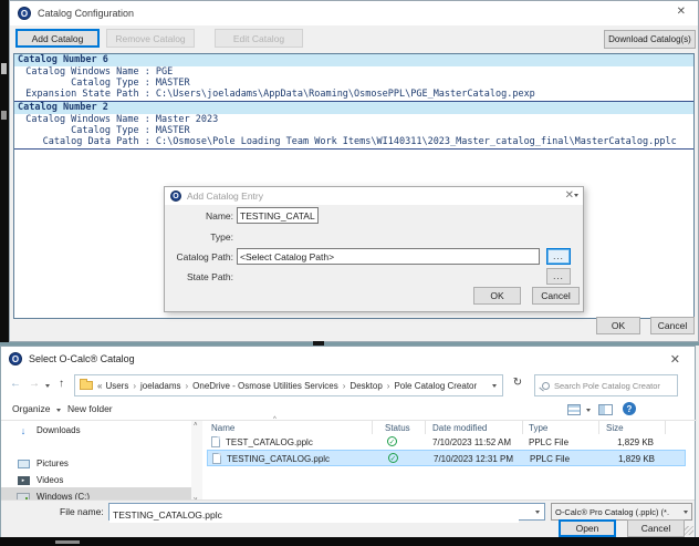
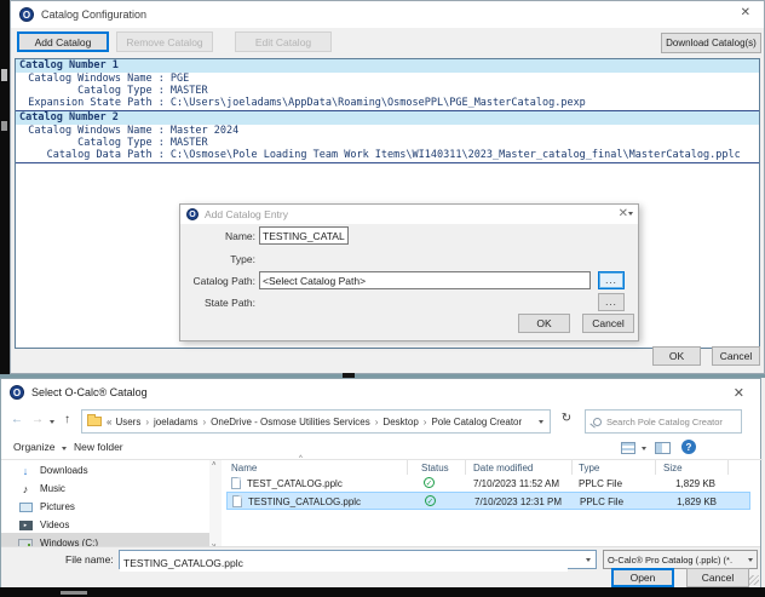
  O
  Catalog Configuration
  ✕
  Add Catalog
  Remove Catalog
  Edit Catalog
  Download Catalog(s)
- Catalog Number 6
+ Catalog Number 1
  Catalog Windows Name : PGE
  Catalog Type : MASTER
  Expansion State Path : C:\Users\joeladams\AppData\Roaming\OsmosePPL\PGE_MasterCatalog.pexp
  Catalog Number 2
- Catalog Windows Name : Master 2023
+ Catalog Windows Name : Master 2024
  Catalog Type : MASTER
  Catalog Data Path : C:\Osmose\Pole Loading Team Work Items\WI140311\2023_Master_catalog_final\MasterCatalog.pplc
  OK
  Cancel
  Add Catalog Entry
  ✕
  Name:
  TESTING_CATAL
  Type:
  Catalog Path:
  <Select Catalog Path>
  ...
  State Path:
  ...
  OK
  Cancel
  O
  Select O-Calc® Catalog
  ✕
  ←
  →
  ↑
  «
  Users
  ›
  joeladams
  ›
  OneDrive - Osmose Utilities Services
  ›
  Desktop
  ›
  Pole Catalog Creator
  ↻
  Search Pole Catalog Creator
  Organize
  New folder
  ?
  ↓
  Downloads
+ ♪
+ Music
  Pictures
  Videos
  Windows (C:)
  Name
  Status
  Date modified
  Type
  Size
  TEST_CATALOG.pplc
  7/10/2023 11:52 AM
  PPLC File
  1,829 KB
  TESTING_CATALOG.pplc
  7/10/2023 12:31 PM
  PPLC File
  1,829 KB
  File name:
  TESTING_CATALOG.pplc
  O-Calc® Pro Catalog (.pplc) (*.
  Open
  Cancel
